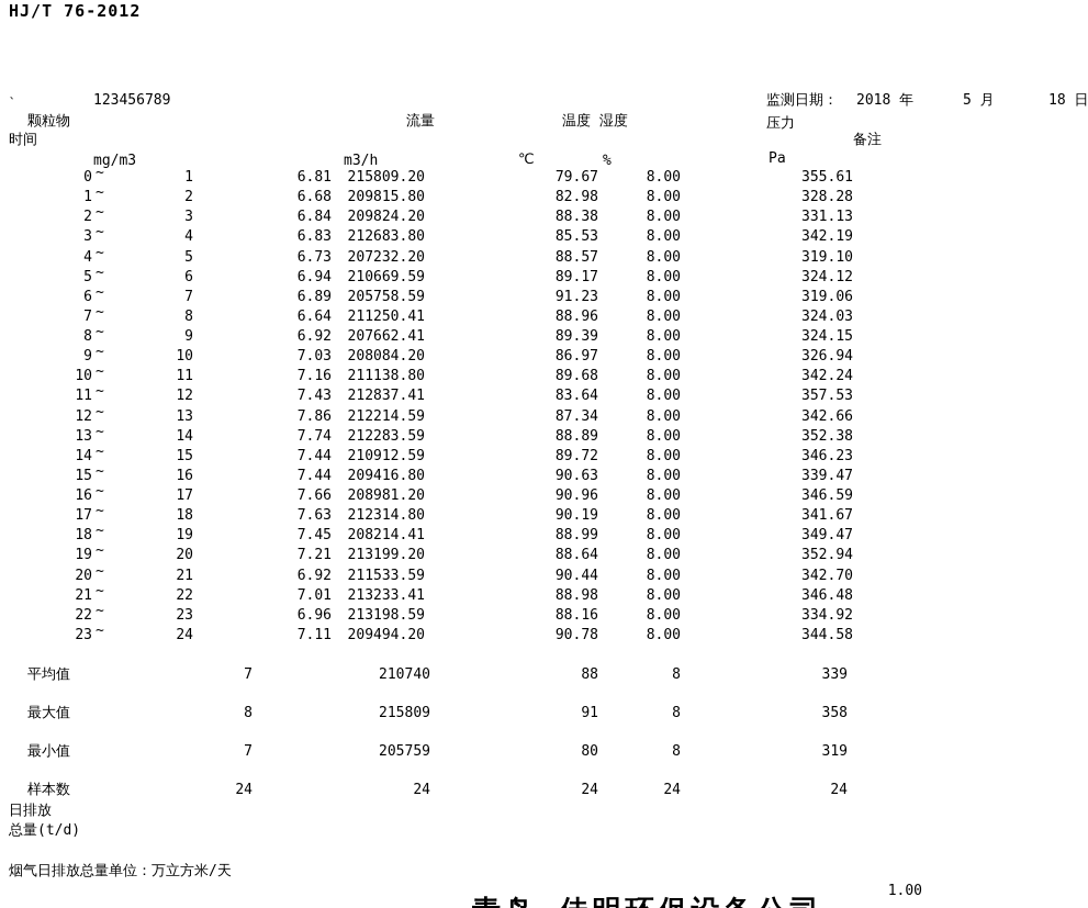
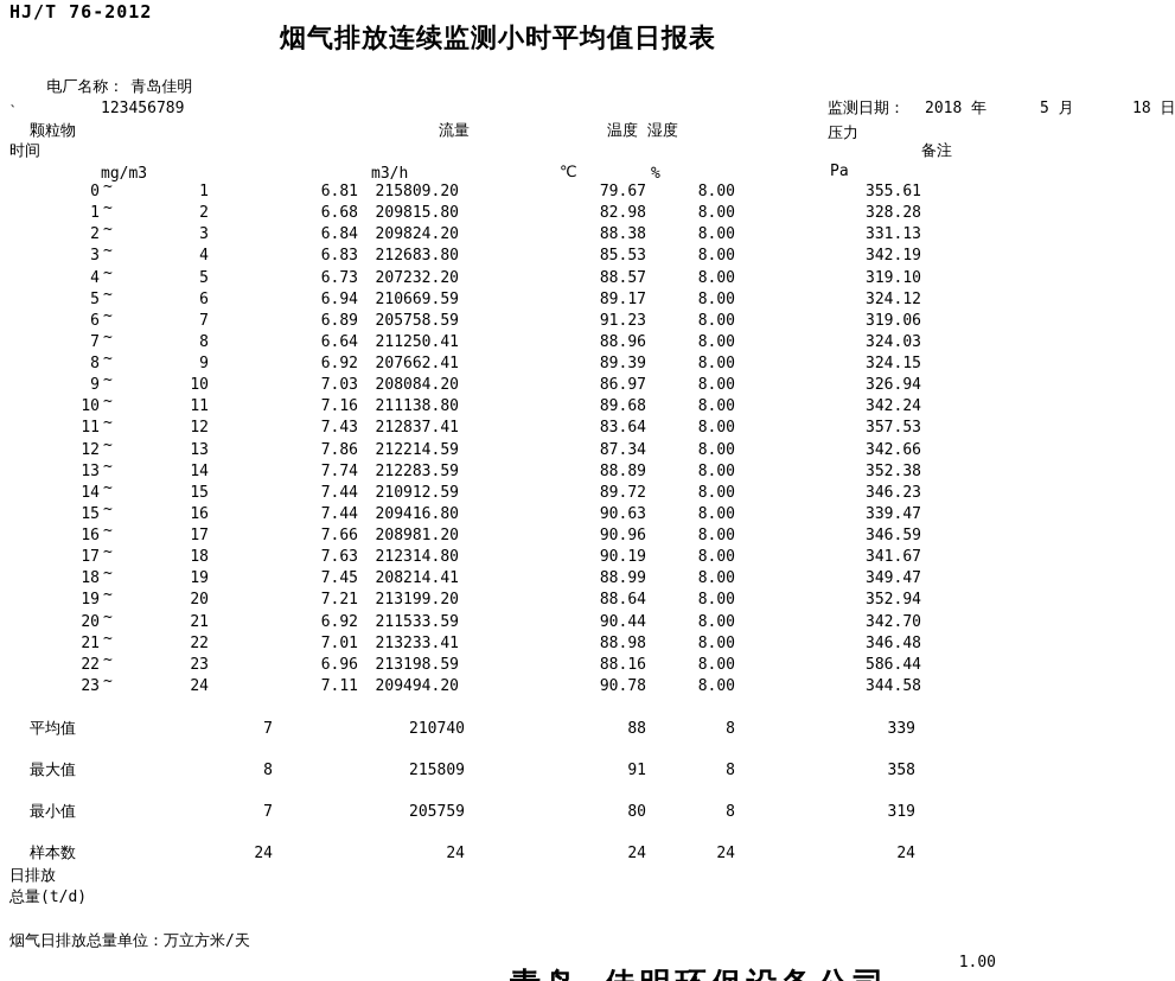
  HJ/T 76-2012
+ 烟气排放连续监测小时平均值日报表
+ 电厂名称： 青岛佳明
  、
  123456789
  监测日期：
  2018 年
  5 月
  18 日
  颗粒物
  流量
  温度 湿度
  压力
  时间
  备注
  mg/m3
  m3/h
  ℃
  %
  Pa
  0
  ~
  1
  6.81
  215809.20
  79.67
  8.00
  355.61
  1
  ~
  2
  6.68
  209815.80
  82.98
  8.00
  328.28
  2
  ~
  3
  6.84
  209824.20
  88.38
  8.00
  331.13
  3
  ~
  4
  6.83
  212683.80
  85.53
  8.00
  342.19
  4
  ~
  5
  6.73
  207232.20
  88.57
  8.00
  319.10
  5
  ~
  6
  6.94
  210669.59
  89.17
  8.00
  324.12
  6
  ~
  7
  6.89
  205758.59
  91.23
  8.00
  319.06
  7
  ~
  8
  6.64
  211250.41
  88.96
  8.00
  324.03
  8
  ~
  9
  6.92
  207662.41
  89.39
  8.00
  324.15
  9
  ~
  10
  7.03
  208084.20
  86.97
  8.00
  326.94
  10
  ~
  11
  7.16
  211138.80
  89.68
  8.00
  342.24
  11
  ~
  12
  7.43
  212837.41
  83.64
  8.00
  357.53
  12
  ~
  13
  7.86
  212214.59
  87.34
  8.00
  342.66
  13
  ~
  14
  7.74
  212283.59
  88.89
  8.00
  352.38
  14
  ~
  15
  7.44
  210912.59
  89.72
  8.00
  346.23
  15
  ~
  16
  7.44
  209416.80
  90.63
  8.00
  339.47
  16
  ~
  17
  7.66
  208981.20
  90.96
  8.00
  346.59
  17
  ~
  18
  7.63
  212314.80
  90.19
  8.00
  341.67
  18
  ~
  19
  7.45
  208214.41
  88.99
  8.00
  349.47
  19
  ~
  20
  7.21
  213199.20
  88.64
  8.00
  352.94
  20
  ~
  21
  6.92
  211533.59
  90.44
  8.00
  342.70
  21
  ~
  22
  7.01
  213233.41
  88.98
  8.00
  346.48
  22
  ~
  23
  6.96
  213198.59
  88.16
  8.00
- 334.92
+ 586.44
  23
  ~
  24
  7.11
  209494.20
  90.78
  8.00
  344.58
  平均值
  7
  210740
  88
  8
  339
  最大值
  8
  215809
  91
  8
  358
  最小值
  7
  205759
  80
  8
  319
  样本数
  24
  24
  24
  24
  24
  日排放
  总量(t/d)
  烟气日排放总量单位：万立方米/天
  1.00
